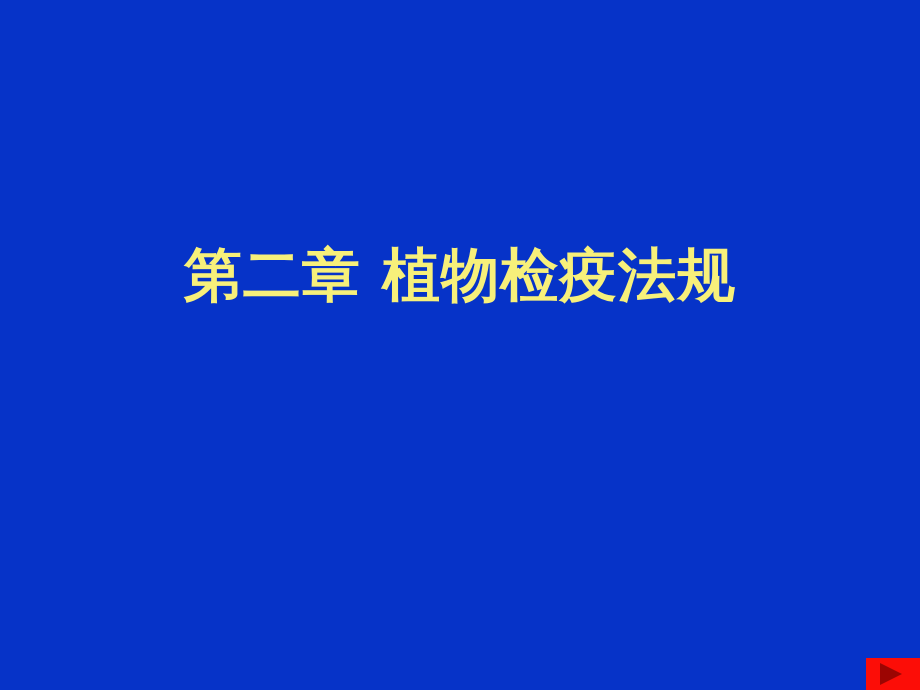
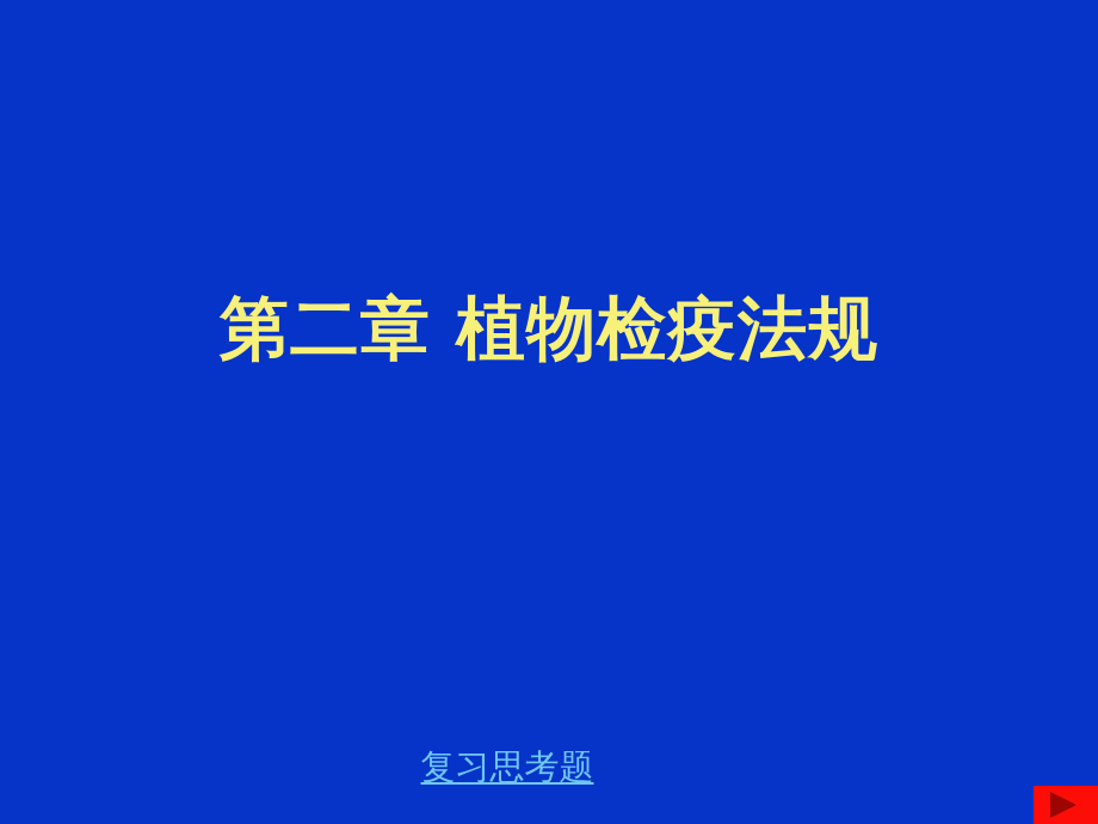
  第二章 植物检疫法规
+ 复习思考题
